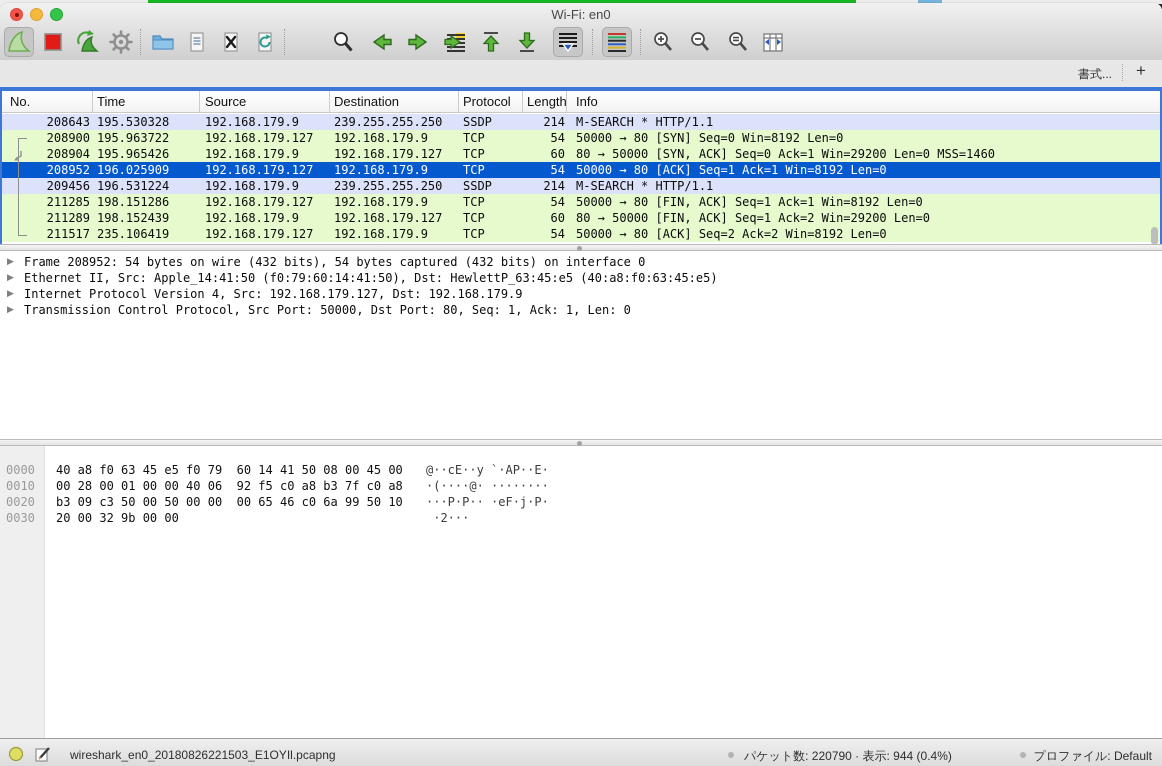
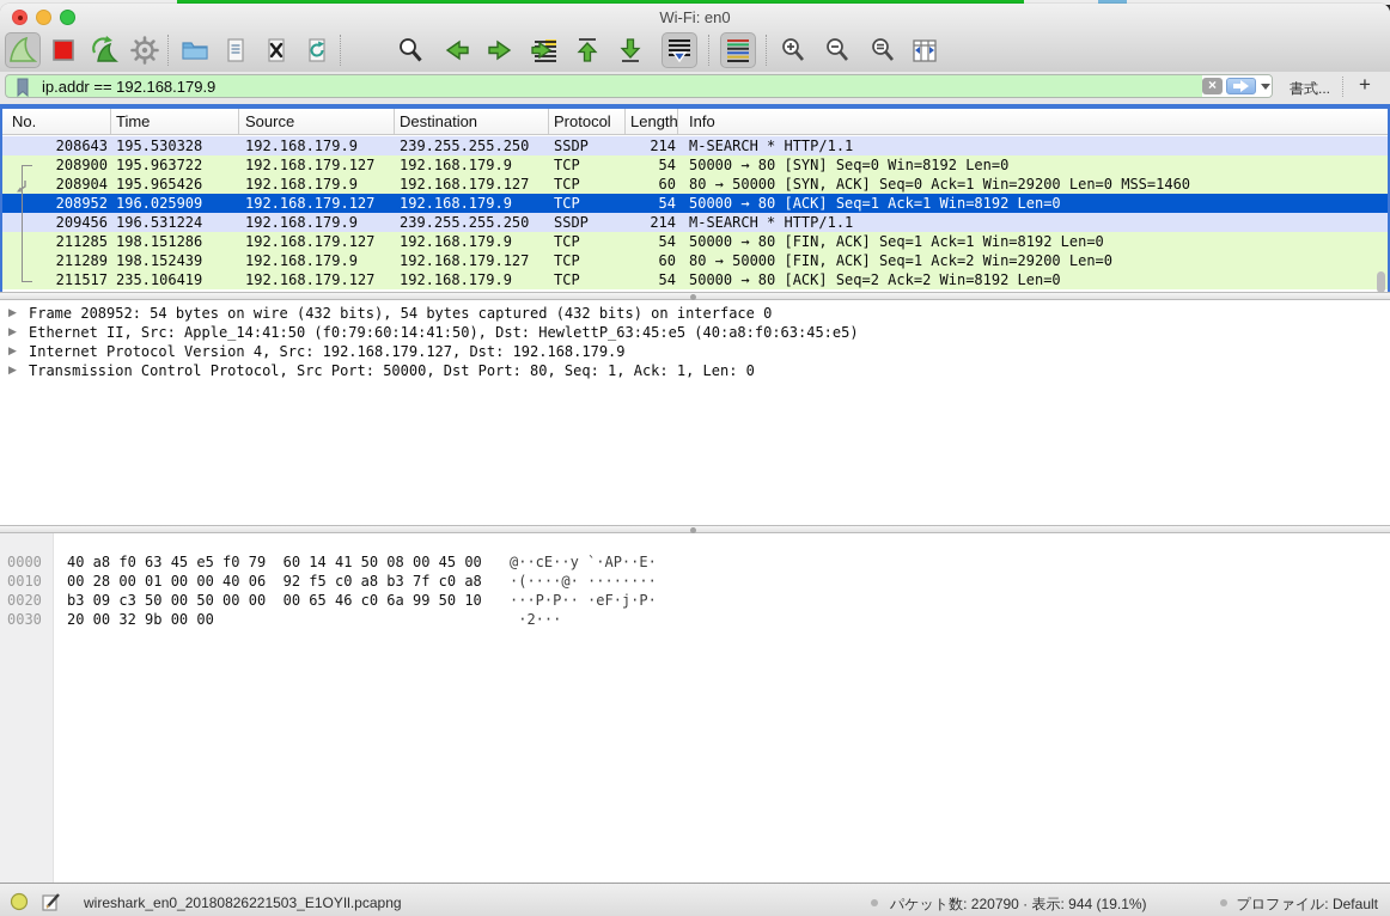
  Wi-Fi: en0
+ ip.addr == 192.168.179.9
+ ×
  書式...
  +
  No.
  Time
  Source
  Destination
  Protocol
  Length
  Info
  208643
  195.530328
  192.168.179.9
  239.255.255.250
  SSDP
  214
  M-SEARCH * HTTP/1.1
  208900
  195.963722
  192.168.179.127
  192.168.179.9
  TCP
  54
  50000 → 80 [SYN] Seq=0 Win=8192 Len=0
  208904
  195.965426
  192.168.179.9
  192.168.179.127
  TCP
  60
  80 → 50000 [SYN, ACK] Seq=0 Ack=1 Win=29200 Len=0 MSS=1460
  208952
  196.025909
  192.168.179.127
  192.168.179.9
  TCP
  54
  50000 → 80 [ACK] Seq=1 Ack=1 Win=8192 Len=0
  209456
  196.531224
  192.168.179.9
  239.255.255.250
  SSDP
  214
  M-SEARCH * HTTP/1.1
  211285
  198.151286
  192.168.179.127
  192.168.179.9
  TCP
  54
  50000 → 80 [FIN, ACK] Seq=1 Ack=1 Win=8192 Len=0
  211289
  198.152439
  192.168.179.9
  192.168.179.127
  TCP
  60
  80 → 50000 [FIN, ACK] Seq=1 Ack=2 Win=29200 Len=0
  211517
  235.106419
  192.168.179.127
  192.168.179.9
  TCP
  54
  50000 → 80 [ACK] Seq=2 Ack=2 Win=8192 Len=0
  ▶
  Frame 208952: 54 bytes on wire (432 bits), 54 bytes captured (432 bits) on interface 0
  ▶
  Ethernet II, Src: Apple_14:41:50 (f0:79:60:14:41:50), Dst: HewlettP_63:45:e5 (40:a8:f0:63:45:e5)
  ▶
  Internet Protocol Version 4, Src: 192.168.179.127, Dst: 192.168.179.9
  ▶
  Transmission Control Protocol, Src Port: 50000, Dst Port: 80, Seq: 1, Ack: 1, Len: 0
  0000
  40 a8 f0 63 45 e5 f0 79 60 14 41 50 08 00 45 00
  @··cE··y `·AP··E·
  0010
  00 28 00 01 00 00 40 06 92 f5 c0 a8 b3 7f c0 a8
  ·(····@· ········
  0020
  b3 09 c3 50 00 50 00 00 00 65 46 c0 6a 99 50 10
  ···P·P·· ·eF·j·P·
  0030
  20 00 32 9b 00 00
  ·2···
  wireshark_en0_20180826221503_E1OYIl.pcapng
- パケット数: 220790 · 表示: 944 (0.4%)
+ パケット数: 220790 · 表示: 944 (19.1%)
  プロファイル: Default
